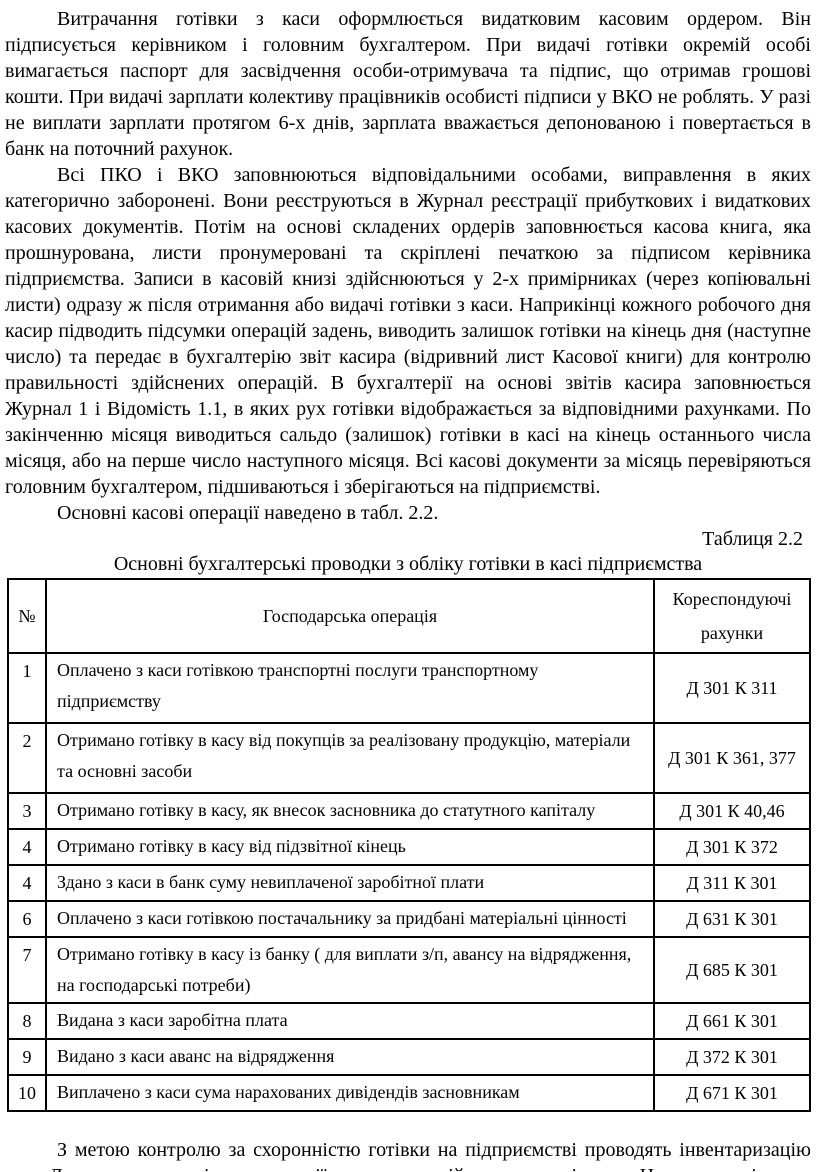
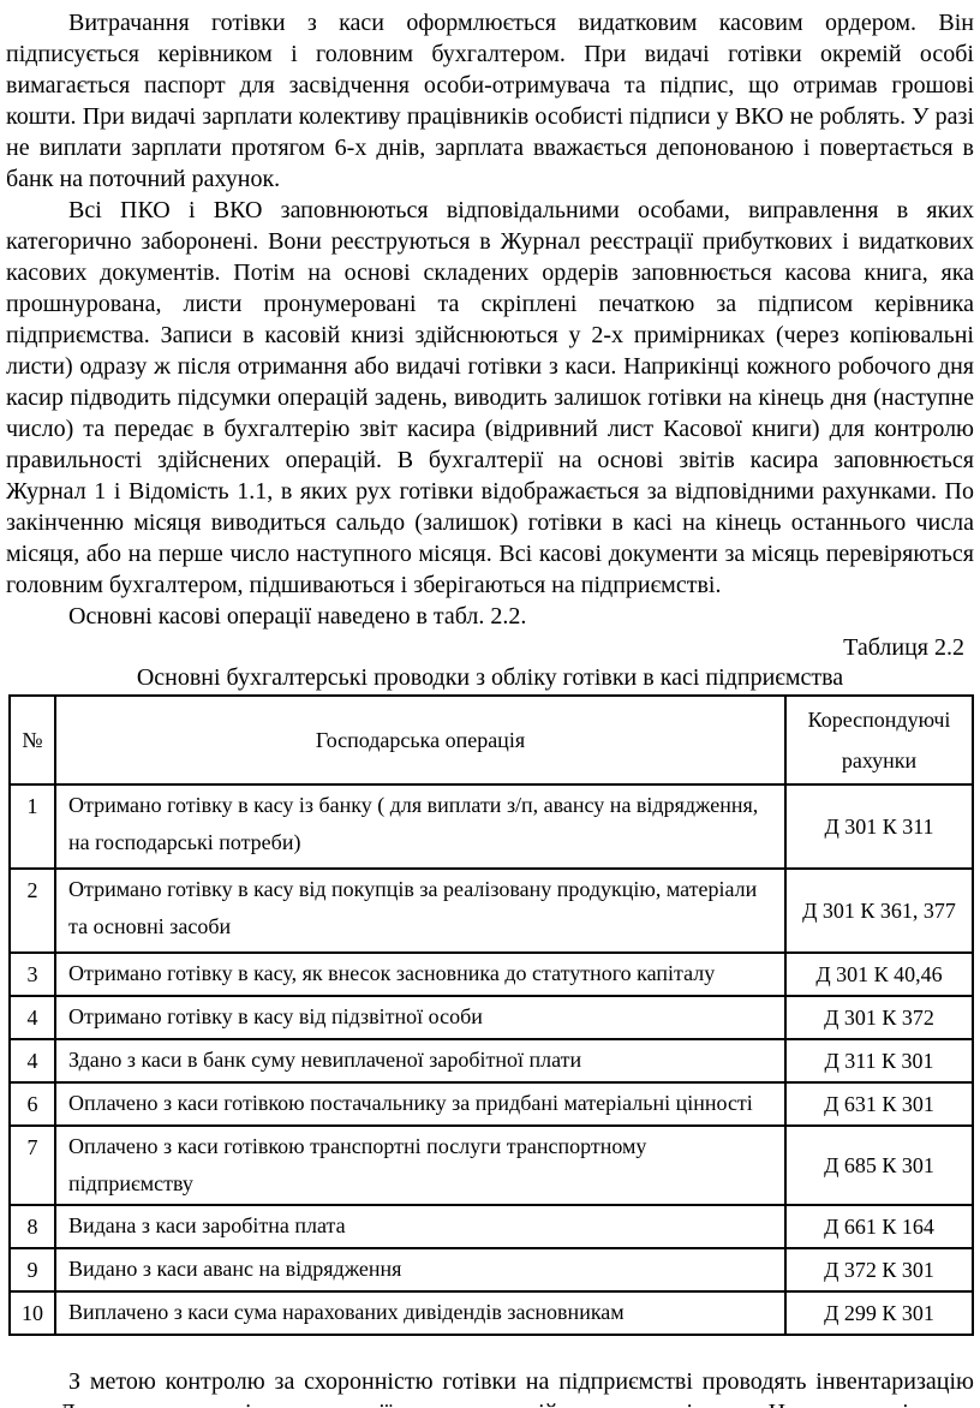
  Витрачання готівки з каси оформлюється видатковим касовим ордером. Він підписується керівником і головним бухгалтером. При видачі готівки окремій особі вимагається паспорт для засвідчення особи-отримувача та підпис, що отримав грошові кошти. При видачі зарплати колективу працівників особисті підписи у ВКО не роблять. У разі не виплати зарплати протягом 6-х днів, зарплата вважається депонованою і повертається в банк на поточний рахунок.
  Всі ПКО і ВКО заповнюються відповідальними особами, виправлення в яких категорично заборонені. Вони реєструються в Журнал реєстрації прибуткових і видаткових касових документів. Потім на основі складених ордерів заповнюється касова книга, яка прошнурована, листи пронумеровані та скріплені печаткою за підписом керівника підприємства. Записи в касовій книзі здійснюються у 2-х примірниках (через копіювальні листи) одразу ж після отримання або видачі готівки з каси. Наприкінці кожного робочого дня касир підводить підсумки операцій задень, виводить залишок готівки на кінець дня (наступне число) та передає в бухгалтерію звіт касира (відривний лист Касової книги) для контролю правильності здійснених операцій. В бухгалтерії на основі звітів касира заповнюється Журнал 1 і Відомість 1.1, в яких рух готівки відображається за відповідними рахунками. По закінченню місяця виводиться сальдо (залишок) готівки в касі на кінець останнього числа місяця, або на перше число наступного місяця. Всі касові документи за місяць перевіряються головним бухгалтером, підшиваються і зберігаються на підприємстві.
  Основні касові операції наведено в табл. 2.2.
  Таблиця 2.2
  Основні бухгалтерські проводки з обліку готівки в касі підприємства
  №	Господарська операція	Кореспондуючі рахунки
- 1	Оплачено з каси готівкою транспортні послуги транспортному підприємству	Д 301 К 311
+ 1	Отримано готівку в касу із банку ( для виплати з/п, авансу на відрядження, на господарські потреби)	Д 301 К 311
  2	Отримано готівку в касу від покупців за реалізовану продукцію, матеріали та основні засоби	Д 301 К 361, 377
  3	Отримано готівку в касу, як внесок засновника до статутного капіталу	Д 301 К 40,46
- 4	Отримано готівку в касу від підзвітної кінець	Д 301 К 372
+ 4	Отримано готівку в касу від підзвітної особи	Д 301 К 372
  4	Здано з каси в банк суму невиплаченої заробітної плати	Д 311 К 301
  6	Оплачено з каси готівкою постачальнику за придбані матеріальні цінності	Д 631 К 301
- 7	Отримано готівку в касу із банку ( для виплати з/п, авансу на відрядження, на господарські потреби)	Д 685 К 301
+ 7	Оплачено з каси готівкою транспортні послуги транспортному підприємству	Д 685 К 301
- 8	Видана з каси заробітна плата	Д 661 К 301
+ 8	Видана з каси заробітна плата	Д 661 К 164
  9	Видано з каси аванс на відрядження	Д 372 К 301
- 10	Виплачено з каси сума нарахованих дивідендів засновникам	Д 671 К 301
+ 10	Виплачено з каси сума нарахованих дивідендів засновникам	Д 299 К 301
